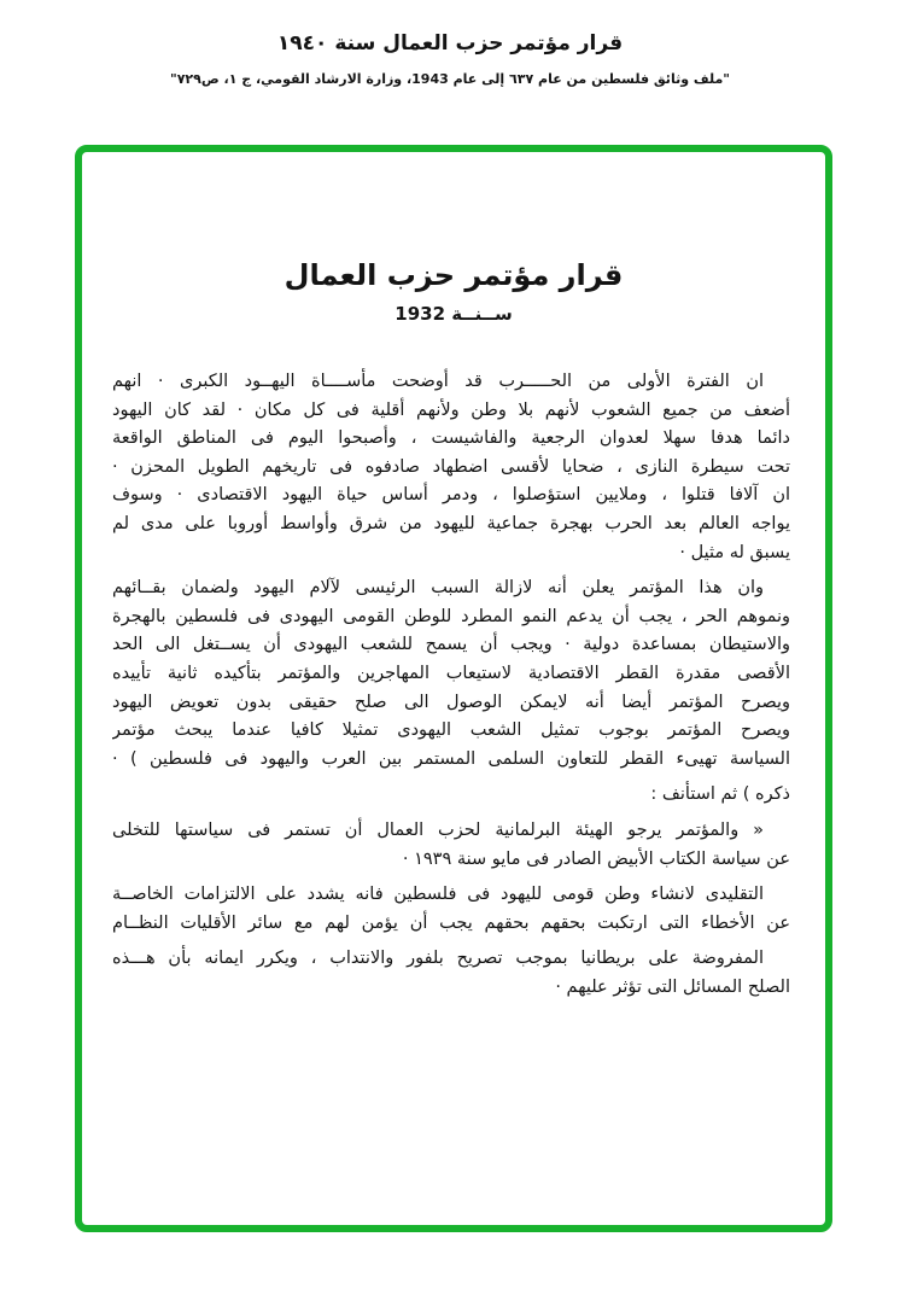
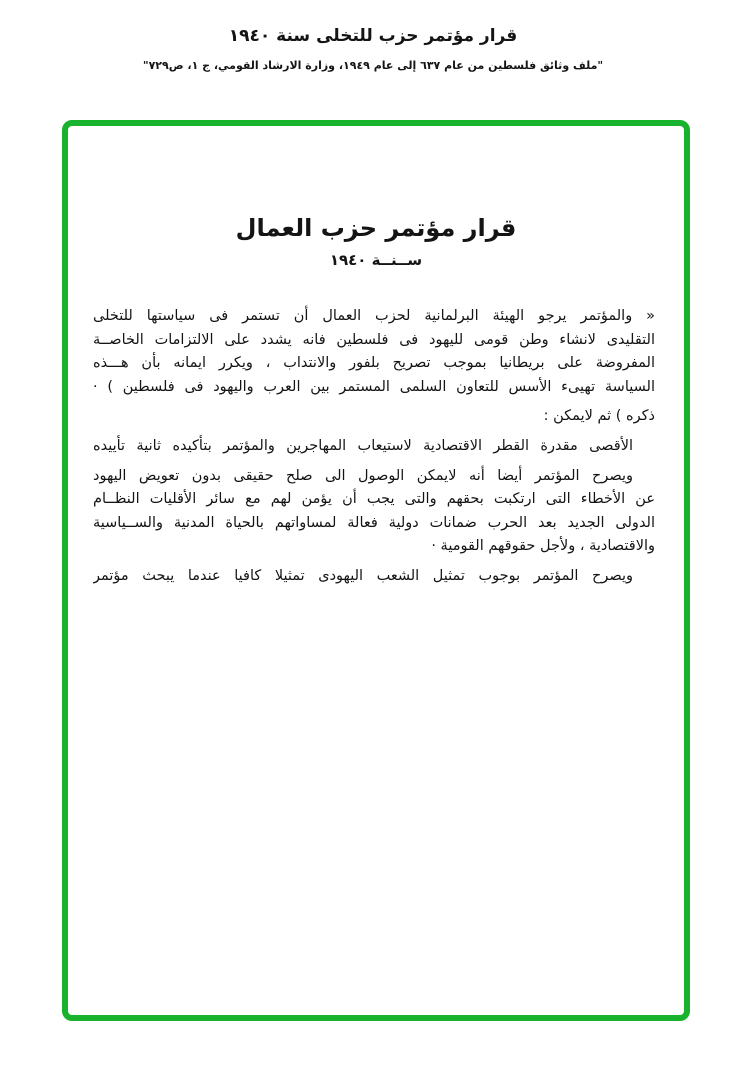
- قرار مؤتمر حزب العمال سنة ١٩٤٠
+ قرار مؤتمر حزب للتخلى سنة ١٩٤٠
- "ملف وثائق فلسطين من عام ٦٣٧ إلى عام 1943، وزارة الارشاد القومي، ج ١، ص٧٢٩"
+ "ملف وثائق فلسطين من عام ٦٣٧ إلى عام ١٩٤٩، وزارة الارشاد القومي، ج ١، ص٧٢٩"
  قرار مؤتمر حزب العمال
- ســنــة 1932
+ ســنــة ١٩٤٠
- ان الفترة الأولى من الحـــــرب قد أوضحت مأســــاة اليهــود الكبرى · انهم
- أضعف من جميع الشعوب لأنهم بلا وطن ولأنهم أقلية فى كل مكان · لقد كان اليهود
- دائما هدفا سهلا لعدوان الرجعية والفاشيست ، وأصبحوا اليوم فى المناطق الواقعة
- تحت سيطرة النازى ، ضحايا لأقسى اضطهاد صادفوه فى تاريخهم الطويل المحزن ·
- ان آلافا قتلوا ، وملايين استؤصلوا ، ودمر أساس حياة اليهود الاقتصادى · وسوف
- يواجه العالم بعد الحرب بهجرة جماعية لليهود من شرق وأواسط أوروبا على مدى لم
- يسبق له مثيل ·
- وان هذا المؤتمر يعلن أنه لازالة السبب الرئيسى لآلام اليهود ولضمان بقــائهم
- ونموهم الحر ، يجب أن يدعم النمو المطرد للوطن القومى اليهودى فى فلسطين بالهجرة
- والاستيطان بمساعدة دولية · ويجب أن يسمح للشعب اليهودى أن يســتغل الى الحد
- الأقصى مقدرة القطر الاقتصادية لاستيعاب المهاجرين والمؤتمر بتأكيده ثانية تأييده
+ « والمؤتمر يرجو الهيئة البرلمانية لحزب العمال أن تستمر فى سياستها للتخلى
- ويصرح المؤتمر أيضا أنه لايمكن الوصول الى صلح حقيقى بدون تعويض اليهود
+ التقليدى لانشاء وطن قومى لليهود فى فلسطين فانه يشدد على الالتزامات الخاصــة
- ويصرح المؤتمر بوجوب تمثيل الشعب اليهودى تمثيلا كافيا عندما يبحث مؤتمر
+ المفروضة على بريطانيا بموجب تصريح بلفور والانتداب ، ويكرر ايمانه بأن هـــذه
- السياسة تهيىء القطر للتعاون السلمى المستمر بين العرب واليهود فى فلسطين ) ·
+ السياسة تهيىء الأسس للتعاون السلمى المستمر بين العرب واليهود فى فلسطين ) ·
- ذكره ) ثم استأنف :
+ ذكره ) ثم لايمكن :
- « والمؤتمر يرجو الهيئة البرلمانية لحزب العمال أن تستمر فى سياستها للتخلى
+ الأقصى مقدرة القطر الاقتصادية لاستيعاب المهاجرين والمؤتمر بتأكيده ثانية تأييده
- عن سياسة الكتاب الأبيض الصادر فى مايو سنة ١٩٣٩ ·
- التقليدى لانشاء وطن قومى لليهود فى فلسطين فانه يشدد على الالتزامات الخاصــة
+ ويصرح المؤتمر أيضا أنه لايمكن الوصول الى صلح حقيقى بدون تعويض اليهود
- عن الأخطاء التى ارتكبت بحقهم بحقهم يجب أن يؤمن لهم مع سائر الأقليات النظــام
+ عن الأخطاء التى ارتكبت بحقهم والتى يجب أن يؤمن لهم مع سائر الأقليات النظــام
+ الدولى الجديد بعد الحرب ضمانات دولية فعالة لمساواتهم بالحياة المدنية والســياسية
+ والاقتصادية ، ولأجل حقوقهم القومية ·
- المفروضة على بريطانيا بموجب تصريح بلفور والانتداب ، ويكرر ايمانه بأن هـــذه
+ ويصرح المؤتمر بوجوب تمثيل الشعب اليهودى تمثيلا كافيا عندما يبحث مؤتمر
- الصلح المسائل التى تؤثر عليهم ·
